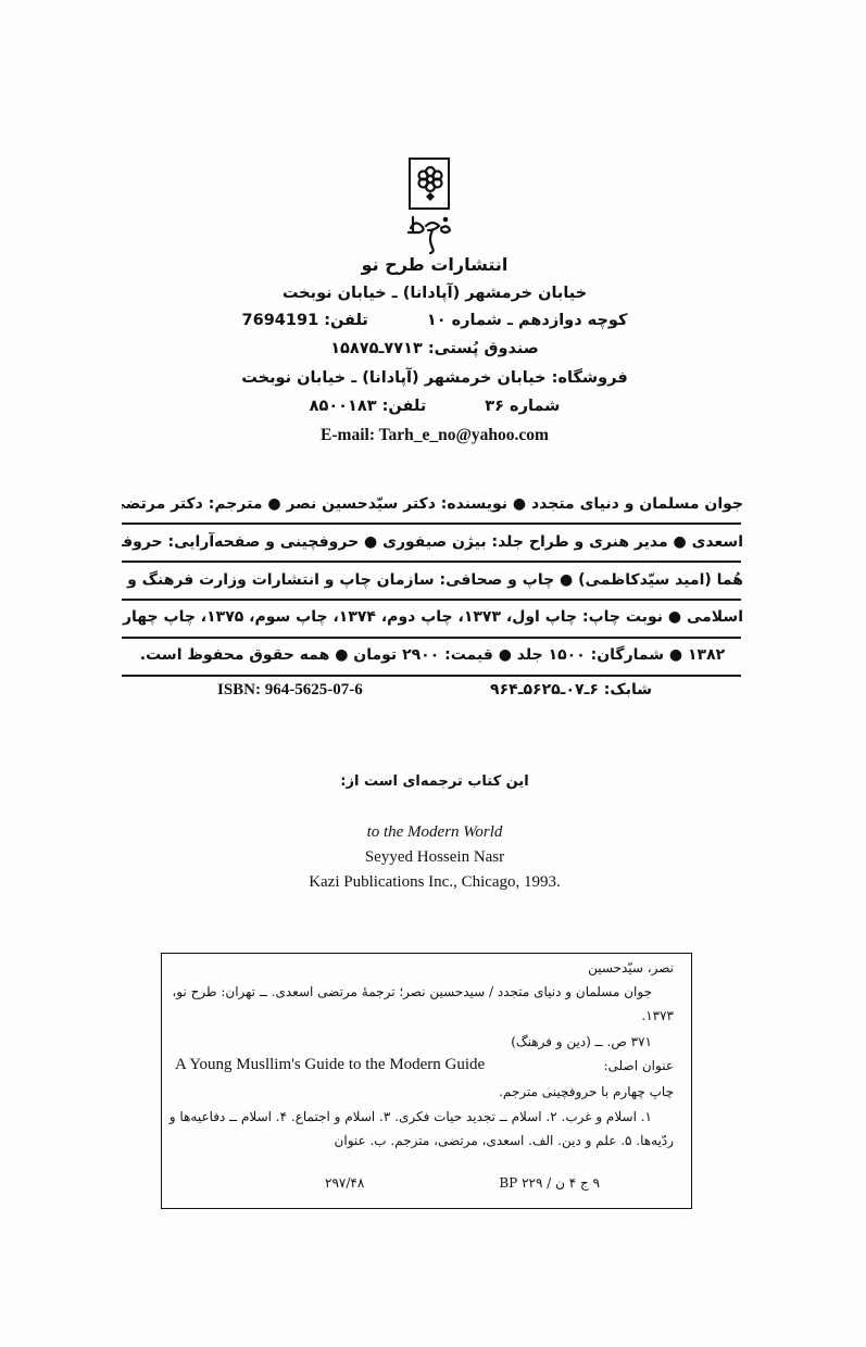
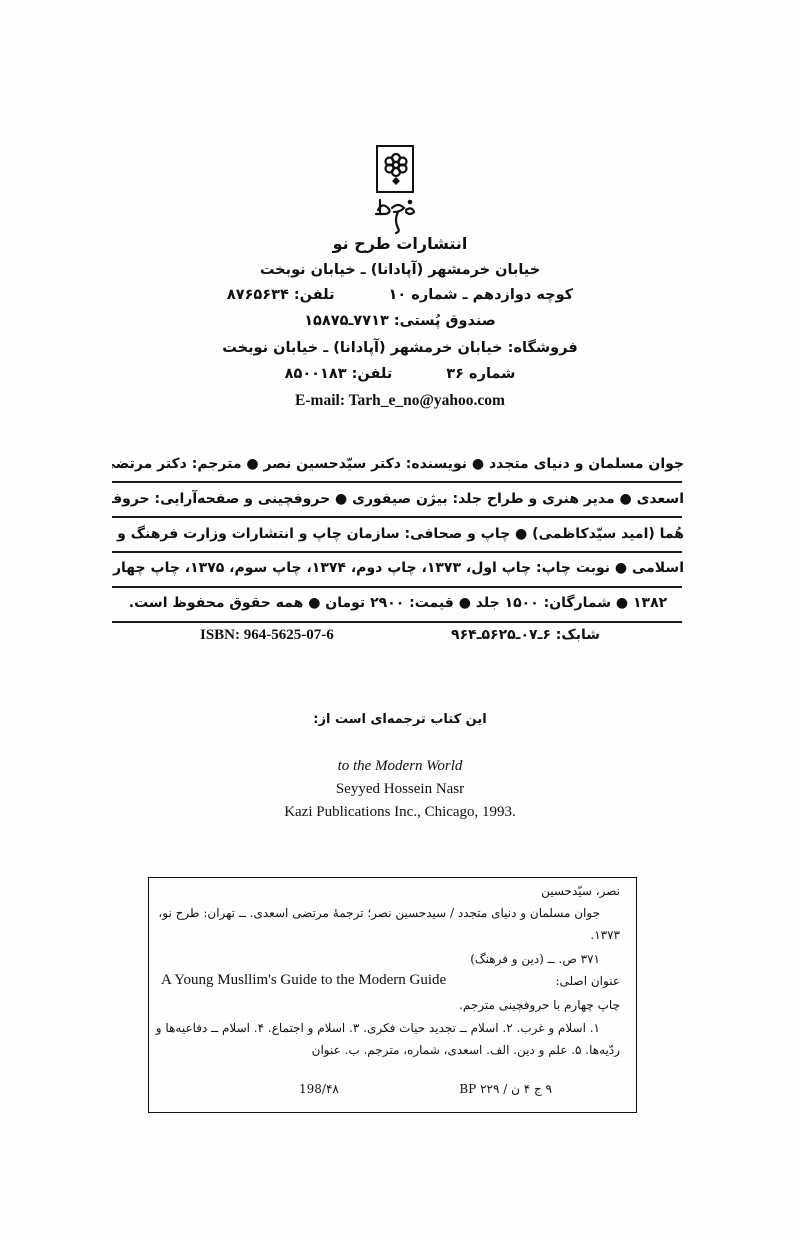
  انتشارات طرح نو
  خیابان خرمشهر (آپادانا) ـ خیابان نوبخت
- کوچه دوازدهم ـ شماره ۱۰تلفن: 7694191
+ کوچه دوازدهم ـ شماره ۱۰تلفن: ۸۷۶۵۶۳۴
  صندوق پُستی: ۷۷۱۳ـ۱۵۸۷۵
  فروشگاه: خیابان خرمشهر (آپادانا) ـ خیابان نوبخت
  شماره ۳۶تلفن: ۸۵۰۰۱۸۳
  E-mail: Tarh_e_no@yahoo.com
  جوان مسلمان و دنیای متجدد ● نویسنده: دکتر سیّدحسین نصر ● مترجم: دکتر مرتض
  اسعدی ● مدیر هنری و طراح جلد: بیژن صیفوری ● حروفچینی و صفحه‌آرایی: حروف
  هُما (امید سیّدکاظمی) ● چاپ و صحافی: سازمان چاپ و انتشارات وزارت فرهنگ و
  اسلامی ● نوبت چاپ: چاپ اول، ۱۳۷۳، چاپ دوم، ۱۳۷۴، چاپ سوم، ۱۳۷۵، چاپ چهار
  ۱۳۸۲ ● شمارگان: ۱۵۰۰ جلد ● قیمت: ۲۹۰۰ تومان ● همه حقوق محفوظ است.
  ISBN: 964-5625-07-6
  شابک: ۶ـ۰۷ـ۵۶۲۵ـ۹۶۴
  این کتاب ترجمه‌ای است از:
  to the Modern World
  Seyyed Hossein Nasr
  Kazi Publications Inc., Chicago, 1993.
  نصر، سیّدحسین
  جوان مسلمان و دنیای متجدد / سیدحسین نصر؛ ترجمهٔ مرتضی اسعدی. ــ تهران: طرح نو،
  ۱۳۷۳.
  ۳۷۱ ص. ــ (دین و فرهنگ)
  عنوان اصلی:
  A Young Musllim's Guide to the Modern Guide
  چاپ چهارم با حروفچینی مترجم.
  ۱. اسلام و غرب. ۲. اسلام ــ تجدید حیات فکری. ۳. اسلام و اجتماع. ۴. اسلام ــ دفاعیهها و
- ردّیه‌ها. ۵. علم و دین. الف. اسعدی، مرتضی، مترجم. ب. عنوان
+ ردّیه‌ها. ۵. علم و دین. الف. اسعدی، شماره، مترجم. ب. عنوان
  ۹ ج ۴ ن / BP ۲۲۹
- ۲۹۷/۴۸
+ 198/۴۸
